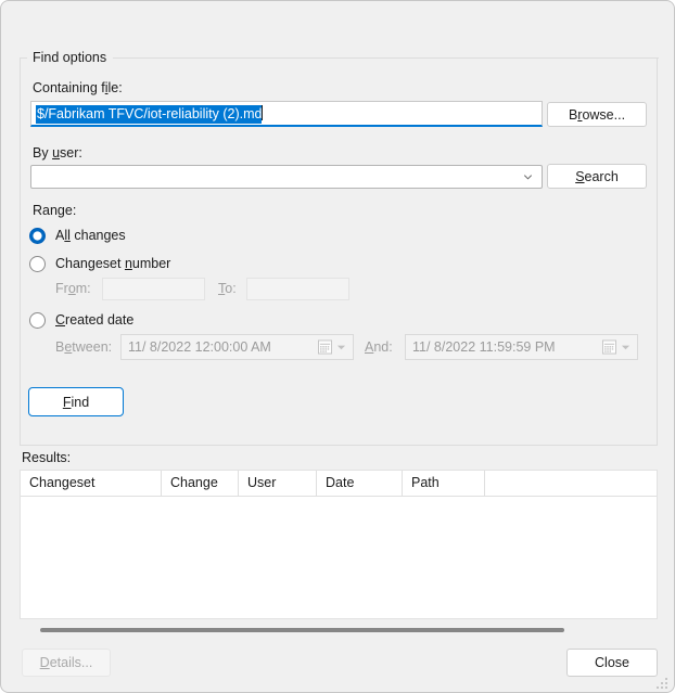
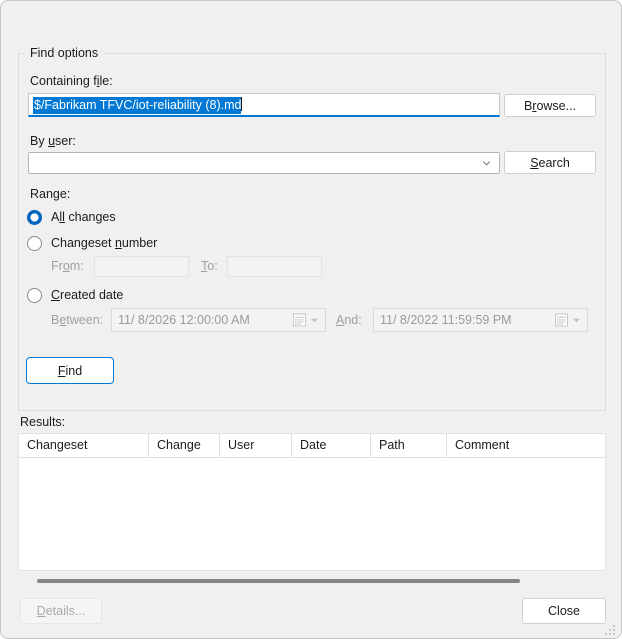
  Find options
  Containing file:
- $/Fabrikam TFVC/iot-reliability (2).md
+ $/Fabrikam TFVC/iot-reliability (8).md
  B
  r
  owse...
  By user:
  S
  earch
  Range:
  All changes
  Changeset number
  From:
  To:
  Created date
  Between:
- 11/ 8/2022 12:00:00 AM
+ 11/ 8/2026 12:00:00 AM
  And:
  11/ 8/2022 11:59:59 PM
  F
  ind
  Results:
  Changeset
  Change
  User
  Date
  Path
+ Comment
  D
  etails...
  Close
